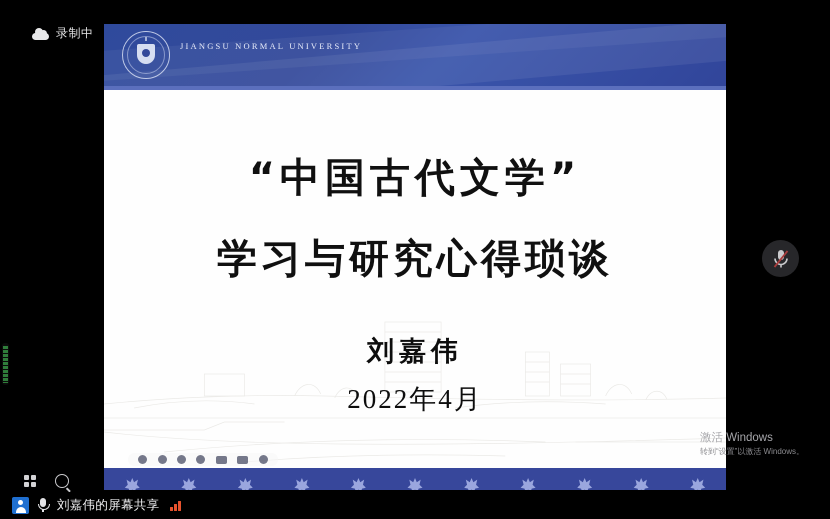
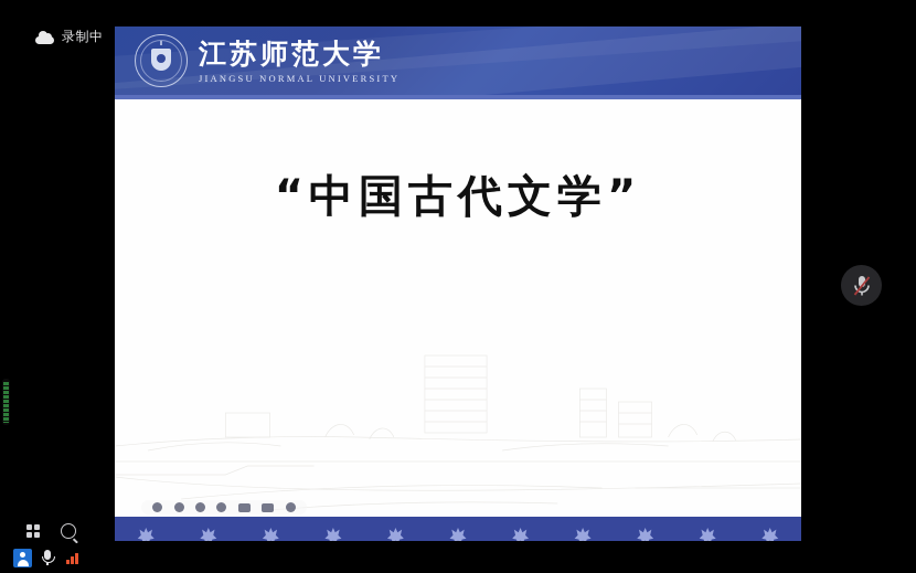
  录制中
+ 江苏师范大学
  JIANGSU NORMAL UNIVERSITY
  “中国古代文学”
- 学习与研究心得琐谈
- 刘嘉伟
- 2022年4月
- 激活 Windows
- 转到“设置”以激活 Windows。
- 刘嘉伟的屏幕共享
